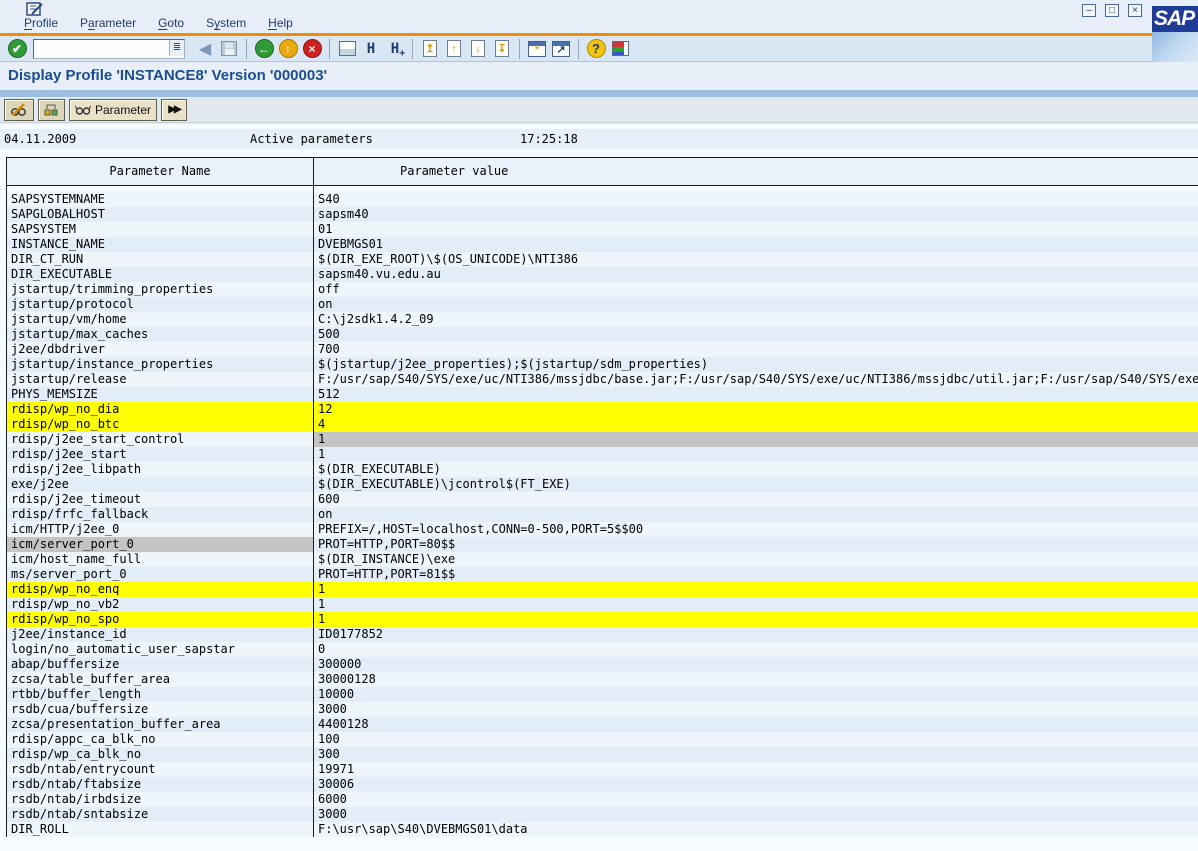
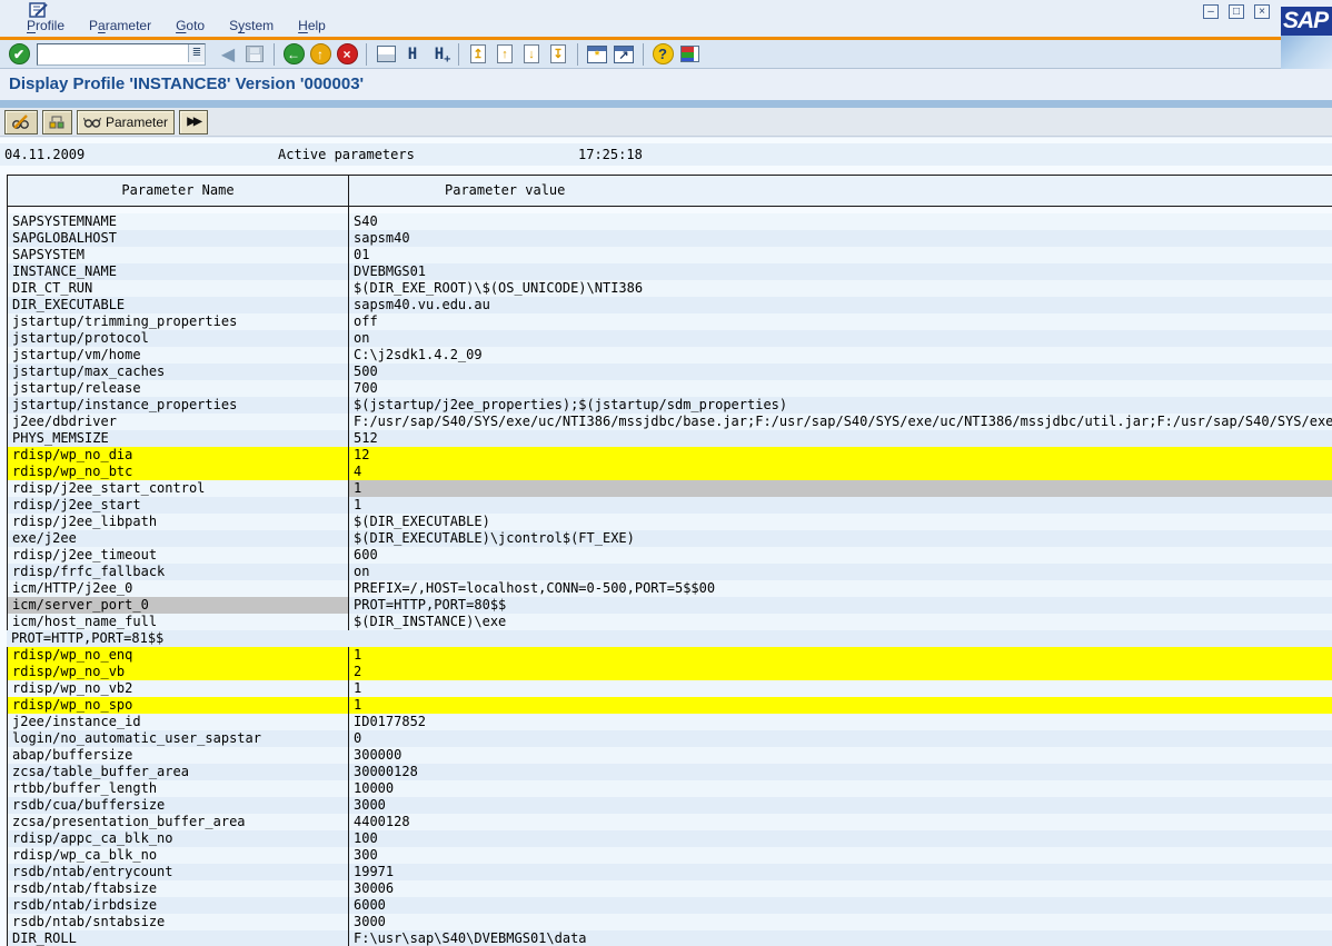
  Profile
  Parameter
  Goto
  System
  Help
  –
  □
  ×
  SAP
  ✔
  ≣
  ◀
  ←
  ↑
  ×
  H
  H
  +
  ↥
  ↑
  ↓
  ↧
  *
  ↗
  ?
  Display Profile 'INSTANCE8' Version '000003'
  Parameter
  ▶▶
  04.11.2009
  Active parameters
  17:25:18
  Parameter Name
  Parameter value
  SAPSYSTEMNAME
  S40
  SAPGLOBALHOST
  sapsm40
  SAPSYSTEM
  01
  INSTANCE_NAME
  DVEBMGS01
  DIR_CT_RUN
  $(DIR_EXE_ROOT)\$(OS_UNICODE)\NTI386
  DIR_EXECUTABLE
  sapsm40.vu.edu.au
  jstartup/trimming_properties
  off
  jstartup/protocol
  on
  jstartup/vm/home
  C:\j2sdk1.4.2_09
  jstartup/max_caches
  500
- j2ee/dbdriver
+ jstartup/release
  700
  jstartup/instance_properties
  $(jstartup/j2ee_properties);$(jstartup/sdm_properties)
- jstartup/release
+ j2ee/dbdriver
  F:/usr/sap/S40/SYS/exe/uc/NTI386/mssjdbc/base.jar;F:/usr/sap/S40/SYS/exe/uc/NTI386/mssjdbc/util.jar;F:/usr/sap/S40/SYS/exe
  PHYS_MEMSIZE
  512
  rdisp/wp_no_dia
  12
  rdisp/wp_no_btc
  4
  rdisp/j2ee_start_control
  1
  rdisp/j2ee_start
  1
  rdisp/j2ee_libpath
  $(DIR_EXECUTABLE)
  exe/j2ee
  $(DIR_EXECUTABLE)\jcontrol$(FT_EXE)
  rdisp/j2ee_timeout
  600
  rdisp/frfc_fallback
  on
  icm/HTTP/j2ee_0
  PREFIX=/,HOST=localhost,CONN=0-500,PORT=5$$00
  icm/server_port_0
  PROT=HTTP,PORT=80$$
  icm/host_name_full
  $(DIR_INSTANCE)\exe
- ms/server_port_0
  PROT=HTTP,PORT=81$$
  rdisp/wp_no_enq
  1
+ rdisp/wp_no_vb
+ 2
  rdisp/wp_no_vb2
  1
  rdisp/wp_no_spo
  1
  j2ee/instance_id
  ID0177852
  login/no_automatic_user_sapstar
  0
  abap/buffersize
  300000
  zcsa/table_buffer_area
  30000128
  rtbb/buffer_length
  10000
  rsdb/cua/buffersize
  3000
  zcsa/presentation_buffer_area
  4400128
  rdisp/appc_ca_blk_no
  100
  rdisp/wp_ca_blk_no
  300
  rsdb/ntab/entrycount
  19971
  rsdb/ntab/ftabsize
  30006
  rsdb/ntab/irbdsize
  6000
  rsdb/ntab/sntabsize
  3000
  DIR_ROLL
  F:\usr\sap\S40\DVEBMGS01\data
